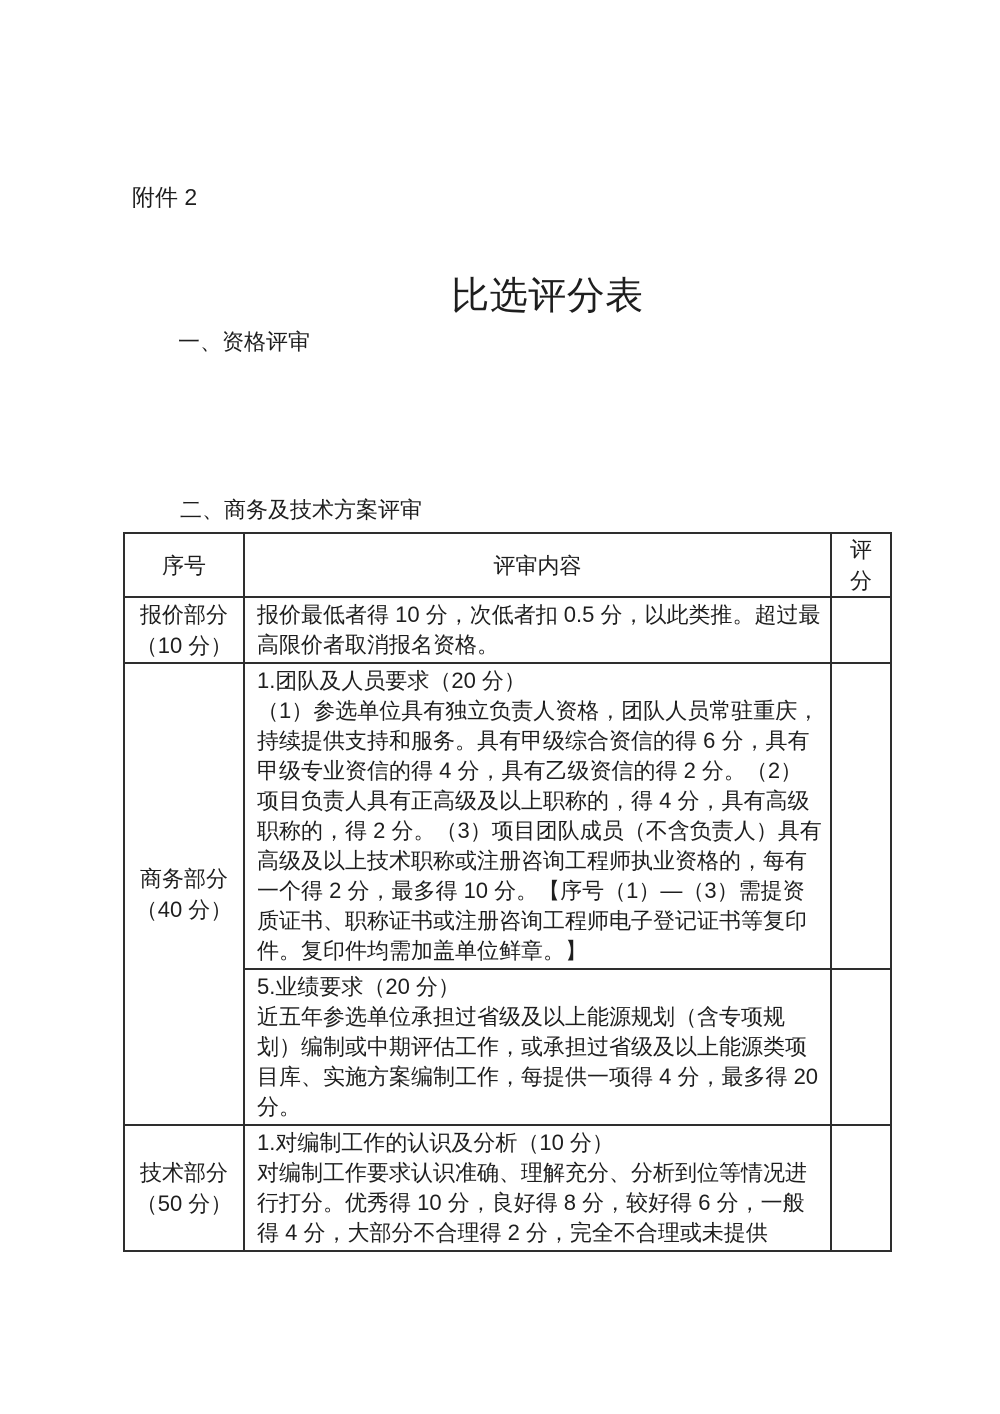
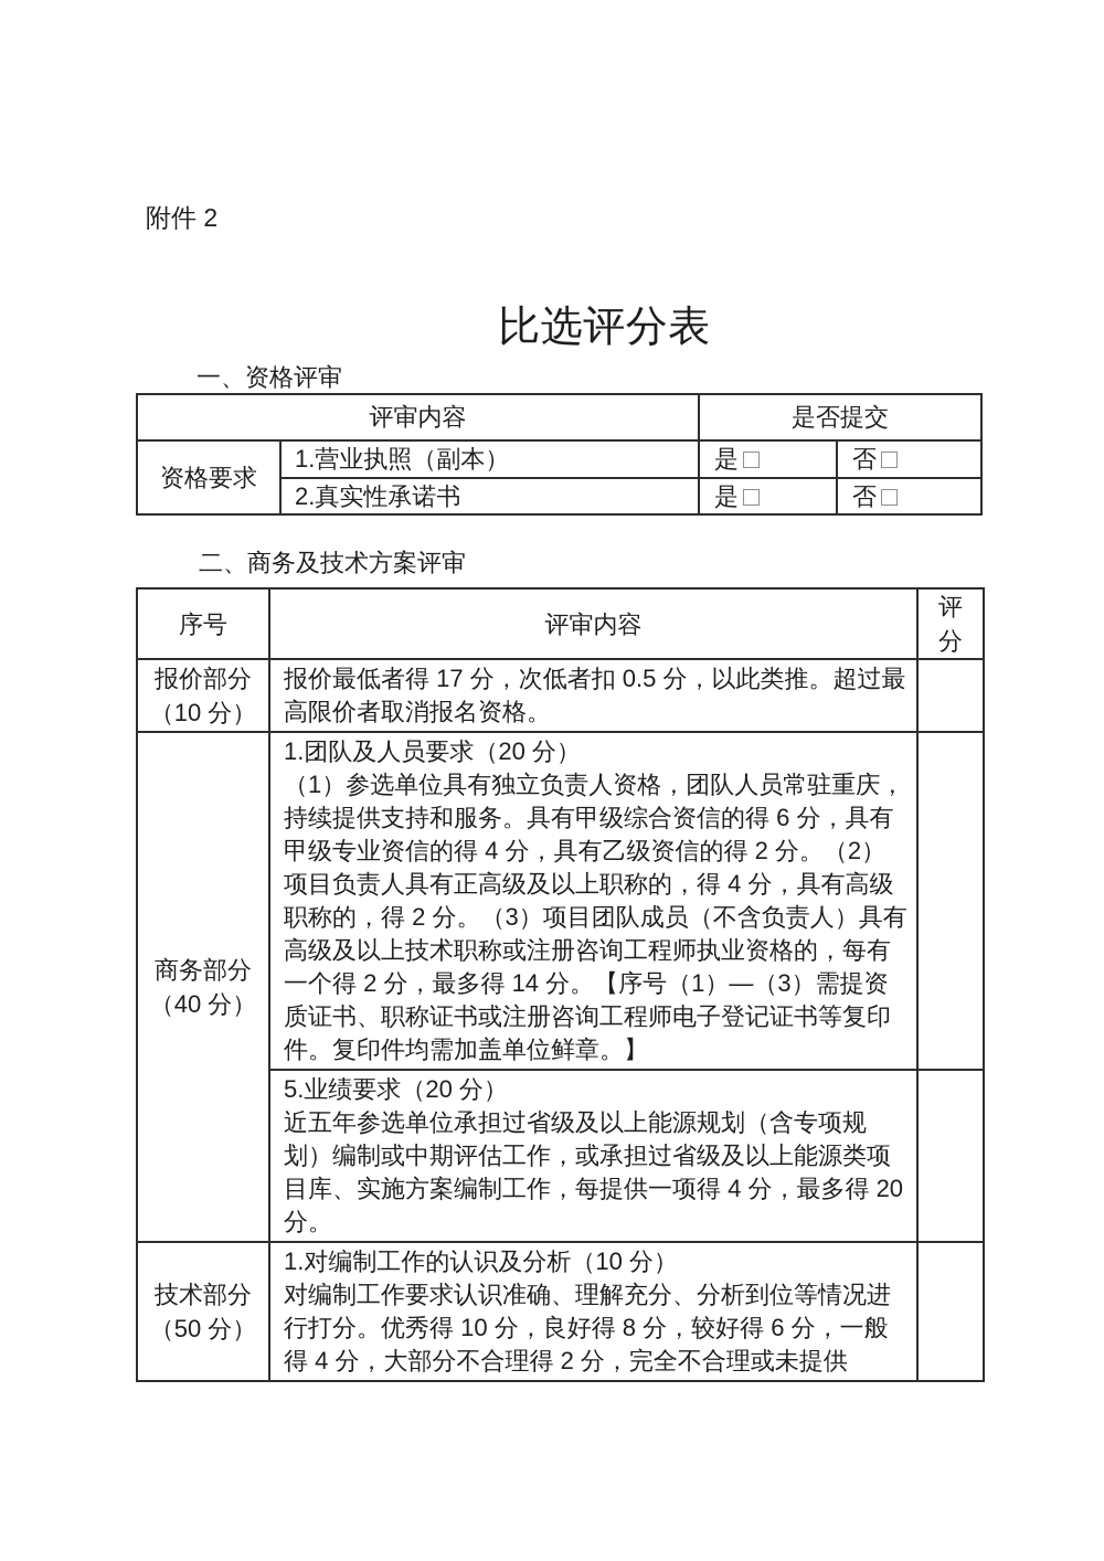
  附件 2
  比选评分表
  一、资格评审
+ 评审内容	是否提交
+ 资格要求	1.营业执照（副本）	是	否
+ 2.真实性承诺书	是	否
  二、商务及技术方案评审
  序号	评审内容	评分
- 报价部分 （10 分）	报价最低者得 10 分，次低者扣 0.5 分，以此类推。超过最高限价者取消报名资格。
+ 报价部分 （10 分）	报价最低者得 17 分，次低者扣 0.5 分，以此类推。超过最高限价者取消报名资格。
- 商务部分 （40 分）	1.团队及人员要求（20 分） （1）参选单位具有独立负责人资格，团队人员常驻重庆，持续提供支持和服务。具有甲级综合资信的得 6 分，具有甲级专业资信的得 4 分，具有乙级资信的得 2 分。（2）项目负责人具有正高级及以上职称的，得 4 分，具有高级职称的，得 2 分。（3）项目团队成员（不含负责人）具有高级及以上技术职称或注册咨询工程师执业资格的，每有一个得 2 分，最多得 10 分。【序号（1）—（3）需提资质证书、职称证书或注册咨询工程师电子登记证书等复印件。复印件均需加盖单位鲜章。】
+ 商务部分 （40 分）	1.团队及人员要求（20 分） （1）参选单位具有独立负责人资格，团队人员常驻重庆，持续提供支持和服务。具有甲级综合资信的得 6 分，具有甲级专业资信的得 4 分，具有乙级资信的得 2 分。（2）项目负责人具有正高级及以上职称的，得 4 分，具有高级职称的，得 2 分。（3）项目团队成员（不含负责人）具有高级及以上技术职称或注册咨询工程师执业资格的，每有一个得 2 分，最多得 14 分。【序号（1）—（3）需提资质证书、职称证书或注册咨询工程师电子登记证书等复印件。复印件均需加盖单位鲜章。】
  5.业绩要求（20 分） 近五年参选单位承担过省级及以上能源规划（含专项规划）编制或中期评估工作，或承担过省级及以上能源类项目库、实施方案编制工作，每提供一项得 4 分，最多得 20 分。
  技术部分 （50 分）	1.对编制工作的认识及分析（10 分） 对编制工作要求认识准确、理解充分、分析到位等情况进行打分。优秀得 10 分，良好得 8 分，较好得 6 分，一般得 4 分，大部分不合理得 2 分，完全不合理或未提供
